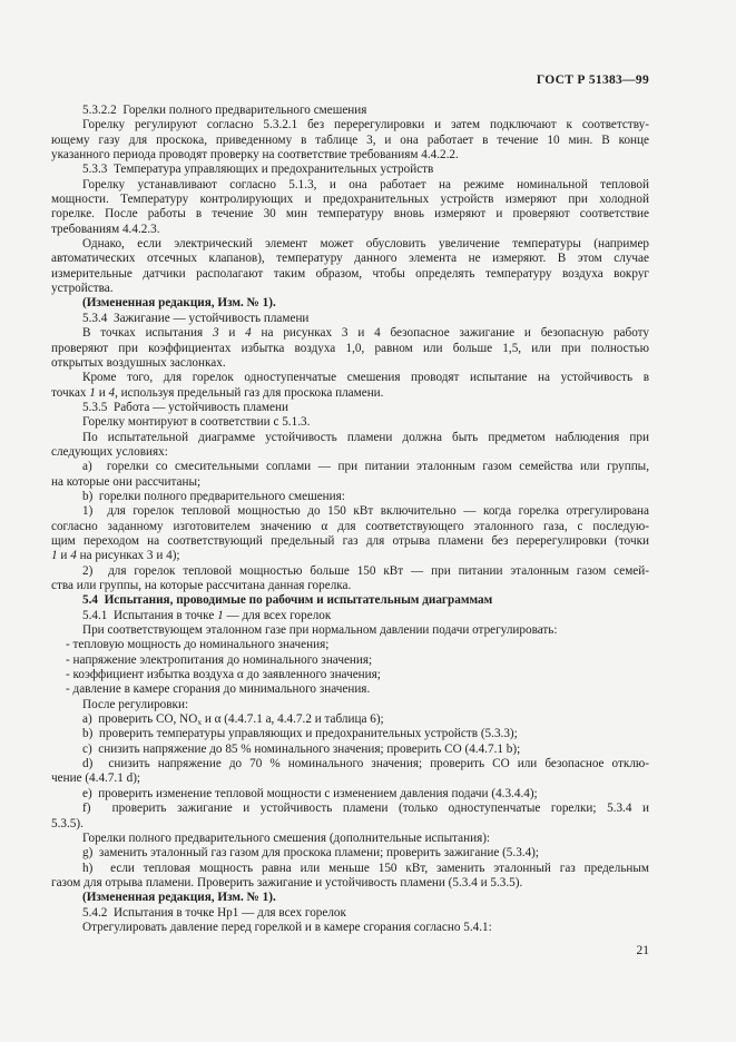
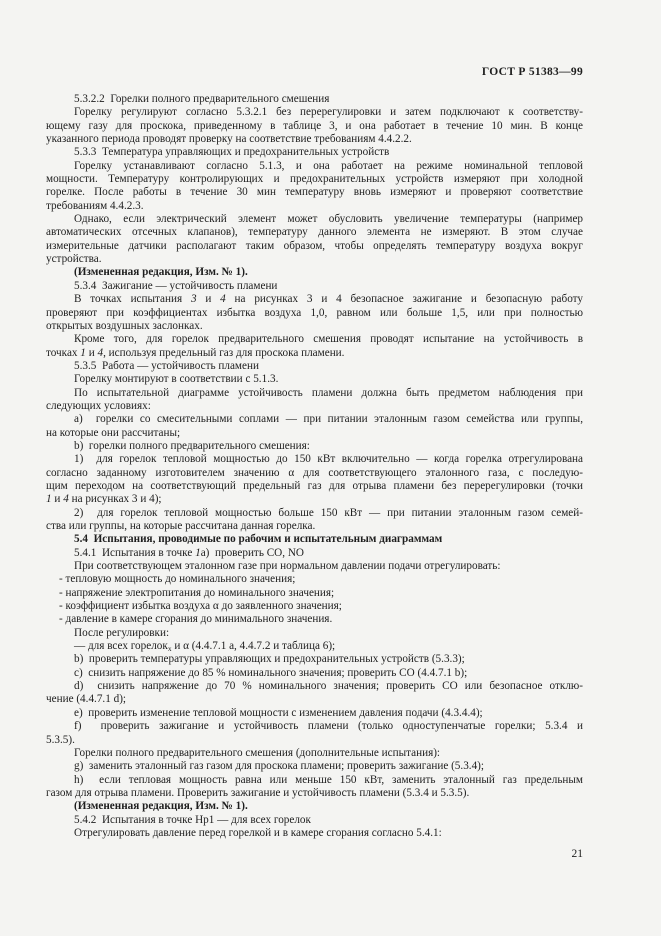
  ГОСТ Р 51383—99
  5.3.2.2 Горелки полного предварительного смешения
  Горелку регулируют согласно 5.3.2.1 без перерегулировки и затем подключают к соответству-
  ющему газу для проскока, приведенному в таблице 3, и она работает в течение 10 мин. В конце
  указанного периода проводят проверку на соответствие требованиям 4.4.2.2.
  5.3.3 Температура управляющих и предохранительных устройств
  Горелку устанавливают согласно 5.1.3, и она работает на режиме номинальной тепловой
  мощности. Температуру контролирующих и предохранительных устройств измеряют при холодной
  горелке. После работы в течение 30 мин температуру вновь измеряют и проверяют соответствие
  требованиям 4.4.2.3.
  Однако, если электрический элемент может обусловить увеличение температуры (например
  автоматических отсечных клапанов), температуру данного элемента не измеряют. В этом случае
  измерительные датчики располагают таким образом, чтобы определять температуру воздуха вокруг
  устройства.
  (Измененная редакция, Изм. № 1).
  5.3.4 Зажигание — устойчивость пламени
  В точках испытания 3 и 4 на рисунках 3 и 4 безопасное зажигание и безопасную работу
  проверяют при коэффициентах избытка воздуха 1,0, равном или больше 1,5, или при полностью
  открытых воздушных заслонках.
- Кроме того, для горелок одноступенчатые смешения проводят испытание на устойчивость в
+ Кроме того, для горелок предварительного смешения проводят испытание на устойчивость в
  точках 1 и 4, используя предельный газ для проскока пламени.
  5.3.5 Работа — устойчивость пламени
  Горелку монтируют в соответствии с 5.1.3.
  По испытательной диаграмме устойчивость пламени должна быть предметом наблюдения при
  следующих условиях:
  а) горелки со смесительными соплами — при питании эталонным газом семейства или группы,
  на которые они рассчитаны;
  b) горелки полного предварительного смешения:
  1) для горелок тепловой мощностью до 150 кВт включительно — когда горелка отрегулирована
  согласно заданному изготовителем значению α для соответствующего эталонного газа, с последую-
  щим переходом на соответствующий предельный газ для отрыва пламени без перерегулировки (точки
  1 и 4 на рисунках 3 и 4);
  2) для горелок тепловой мощностью больше 150 кВт — при питании эталонным газом семей-
  ства или группы, на которые рассчитана данная горелка.
  5.4 Испытания, проводимые по рабочим и испытательным диаграммам
- 5.4.1 Испытания в точке 1 — для всех горелок
+ 5.4.1 Испытания в точке 1a) проверить CO, NO
  При соответствующем эталонном газе при нормальном давлении подачи отрегулировать:
  - тепловую мощность до номинального значения;
  - напряжение электропитания до номинального значения;
  - коэффициент избытка воздуха α до заявленного значения;
  - давление в камере сгорания до минимального значения.
  После регулировки:
- a) проверить CO, NOx и α (4.4.7.1 a, 4.4.7.2 и таблица 6);
+ — для всех горелокx и α (4.4.7.1 a, 4.4.7.2 и таблица 6);
  b) проверить температуры управляющих и предохранительных устройств (5.3.3);
  c) снизить напряжение до 85 % номинального значения; проверить CO (4.4.7.1 b);
  d) снизить напряжение до 70 % номинального значения; проверить CO или безопасное отклю-
  чение (4.4.7.1 d);
  e) проверить изменение тепловой мощности с изменением давления подачи (4.3.4.4);
  f) проверить зажигание и устойчивость пламени (только одноступенчатые горелки; 5.3.4 и
  5.3.5).
  Горелки полного предварительного смешения (дополнительные испытания):
  g) заменить эталонный газ газом для проскока пламени; проверить зажигание (5.3.4);
  h) если тепловая мощность равна или меньше 150 кВт, заменить эталонный газ предельным
  газом для отрыва пламени. Проверить зажигание и устойчивость пламени (5.3.4 и 5.3.5).
  (Измененная редакция, Изм. № 1).
  5.4.2 Испытания в точке Hp1 — для всех горелок
  Отрегулировать давление перед горелкой и в камере сгорания согласно 5.4.1:
  21
